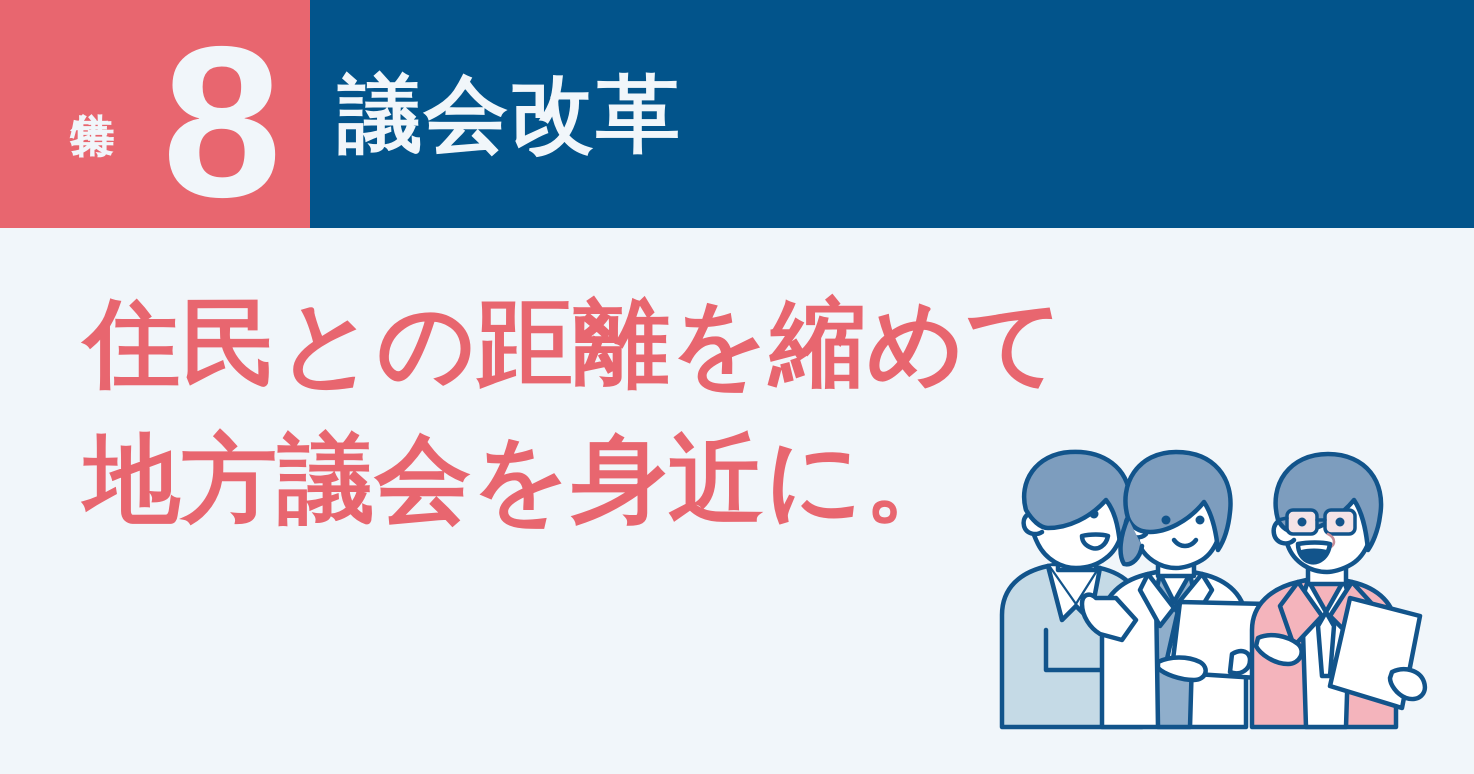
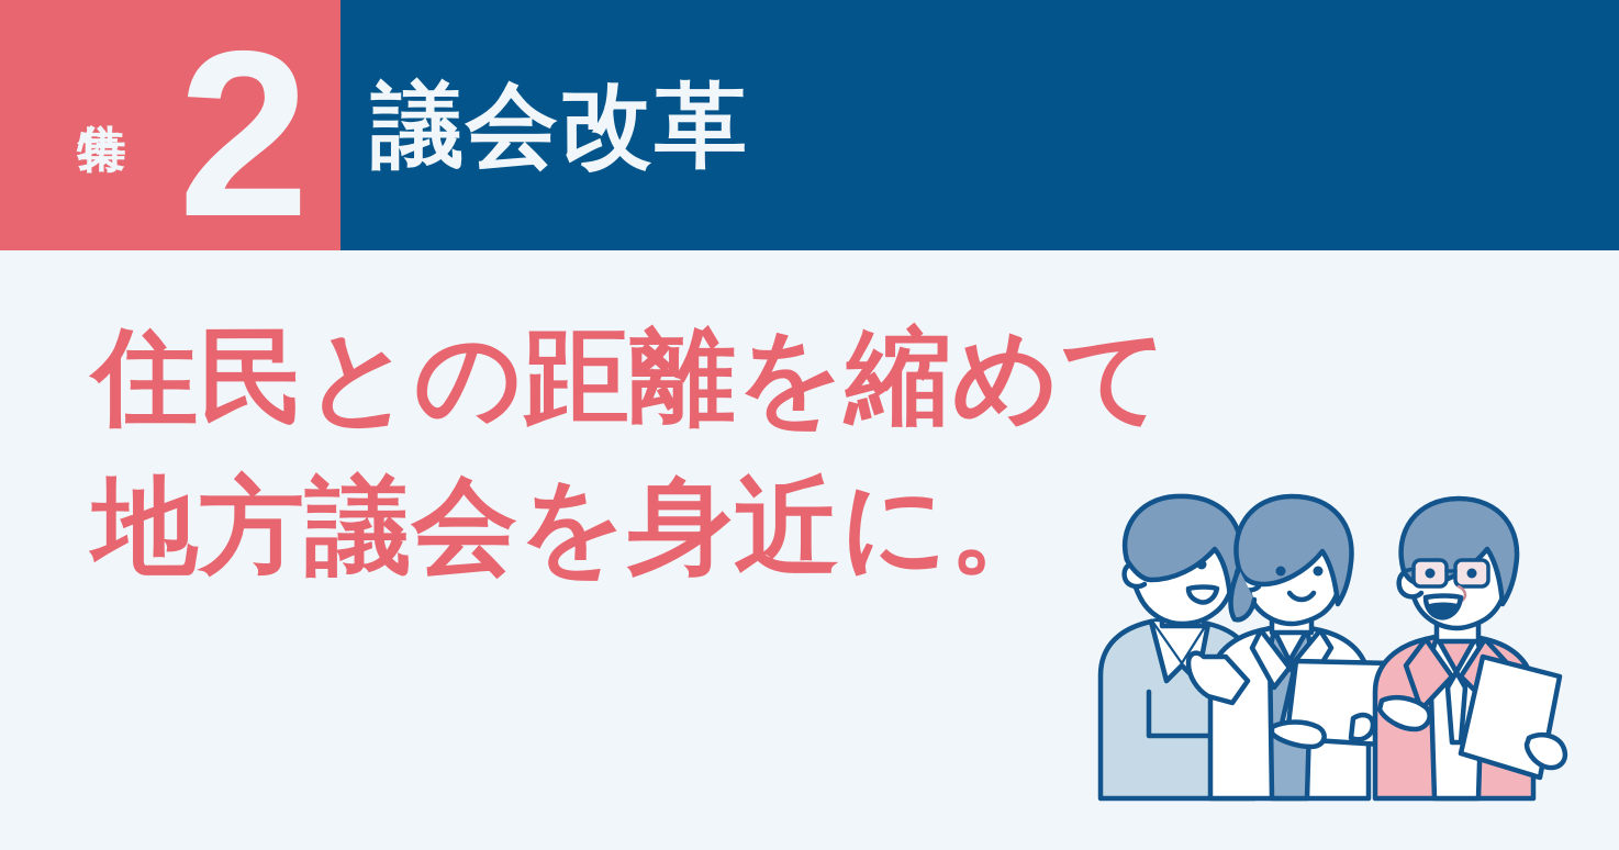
- 8
+ 2
  議会改革
  住民との距離を縮めて
  地方議会を身近に。
